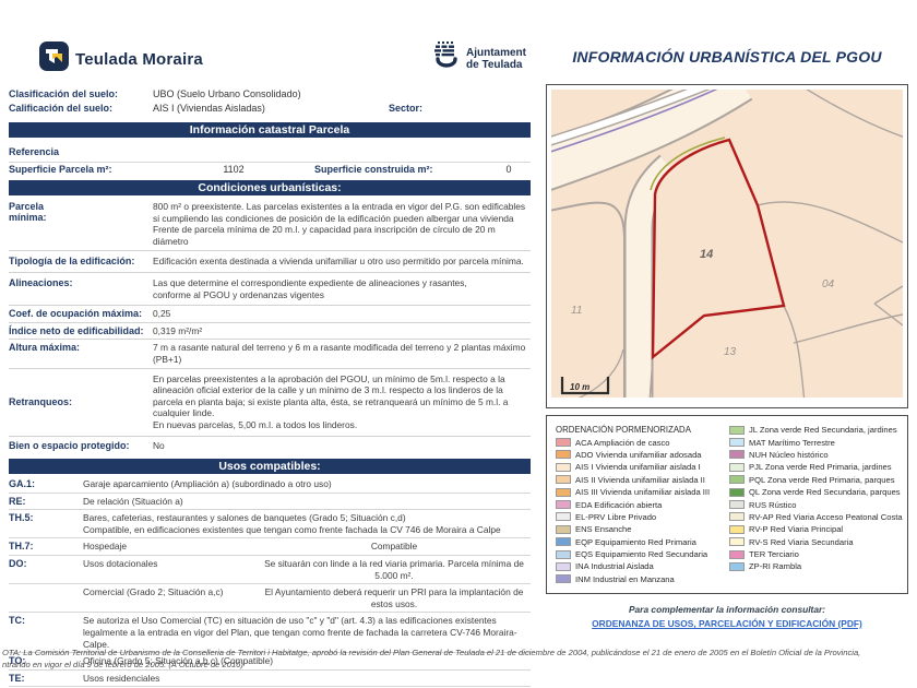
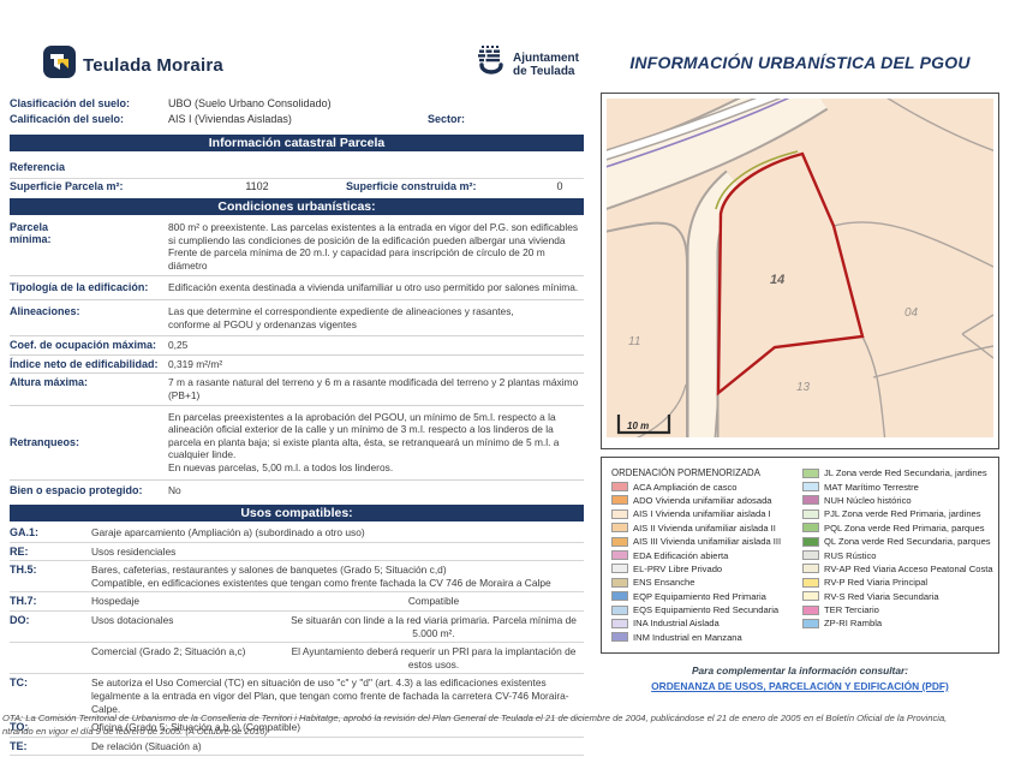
  Teulada Moraira
  Ajuntament
  de Teulada
  Clasificación del suelo:
  UBO (Suelo Urbano Consolidado)
  Calificación del suelo:
  AIS I (Viviendas Aisladas)
  Sector:
  Información catastral Parcela
  Referencia
  Superficie Parcela m²:
  1102
  Superficie construida m²:
  0
  Condiciones urbanísticas:
  Parcela
  mínima:
  800 m² o preexistente. Las parcelas existentes a la entrada en vigor del P.G. son edificables si cumpliendo las condiciones de posición de la edificación pueden albergar una vivienda Frente de parcela mínima de 20 m.l. y capacidad para inscripción de círculo de 20 m diámetro
  Tipología de la edificación:
- Edificación exenta destinada a vivienda unifamiliar u otro uso permitido por parcela mínima.
+ Edificación exenta destinada a vivienda unifamiliar u otro uso permitido por salones mínima.
  Alineaciones:
  Las que determine el correspondiente expediente de alineaciones y rasantes, conforme al PGOU y ordenanzas vigentes
  Coef. de ocupación máxima:
  0,25
  Índice neto de edificabilidad:
  0,319 m²/m²
  Altura máxima:
  7 m a rasante natural del terreno y 6 m a rasante modificada del terreno y 2 plantas máximo (PB+1)
  Retranqueos:
  En parcelas preexistentes a la aprobación del PGOU, un mínimo de 5m.l. respecto a la alineación oficial exterior de la calle y un mínimo de 3 m.l. respecto a los linderos de la parcela en planta baja; si existe planta alta, ésta, se retranqueará un mínimo de 5 m.l. a cualquier linde.
  En nuevas parcelas, 5,00 m.l. a todos los linderos.
  Bien o espacio protegido:
  No
  Usos compatibles:
  GA.1:
  Garaje aparcamiento (Ampliación a) (subordinado a otro uso)
  RE:
- De relación (Situación a)
+ Usos residenciales
  TH.5:
  Bares, cafeterias, restaurantes y salones de banquetes (Grado 5; Situación c,d)
  Compatible, en edificaciones existentes que tengan como frente fachada la CV 746 de Moraira a Calpe
  TH.7:
  Hospedaje
  Compatible
  DO:
  Usos dotacionales
  Se situarán con linde a la red viaria primaria. Parcela mínima de 5.000 m².
  Comercial (Grado 2; Situación a,c)
  El Ayuntamiento deberá requerir un PRI para la implantación de estos usos.
  TC:
  Se autoriza el Uso Comercial (TC) en situación de uso "c" y "d" (art. 4.3) a las edificaciones existentes legalmente a la entrada en vigor del Plan, que tengan como frente de fachada la carretera CV-746 Moraira-Calpe.
  TO:
  Oficina (Grado 5; Situación a,b,c) (Compatible)
  TE:
- Usos residenciales
+ De relación (Situación a)
  INFORMACIÓN URBANÍSTICA DEL PGOU
  14
  11
  04
  13
  10 m
  ORDENACIÓN PORMENORIZADA
  ACA Ampliación de casco
  ADO Vivienda unifamiliar adosada
  AIS I Vivienda unifamiliar aislada I
  AIS II Vivienda unifamiliar aislada II
  AIS III Vivienda unifamiliar aislada III
  EDA Edificación abierta
  EL-PRV Libre Privado
  ENS Ensanche
  EQP Equipamiento Red Primaria
  EQS Equipamiento Red Secundaria
  INA Industrial Aislada
  INM Industrial en Manzana
  JL Zona verde Red Secundaria, jardines
  MAT Marítimo Terrestre
  NUH Núcleo histórico
  PJL Zona verde Red Primaria, jardines
  PQL Zona verde Red Primaria, parques
  QL Zona verde Red Secundaria, parques
  RUS Rústico
  RV-AP Red Viaria Acceso Peatonal Costa
  RV-P Red Viaria Principal
  RV-S Red Viaria Secundaria
  TER Terciario
  ZP-RI Rambla
  Para complementar la información consultar:
  ORDENANZA DE USOS, PARCELACIÓN Y EDIFICACIÓN (PDF)
  OTA: La Comisión Territorial de Urbanismo de la Conselleria de Territori i Habitatge, aprobó la revisión del Plan General de Teulada el 21 de diciembre de 2004, publicándose el 21 de enero de 2005 en el Boletín Oficial de la Provincia,
  ntrando en vigor el día 9 de febrero de 2005. (A Octubre de 2016)
